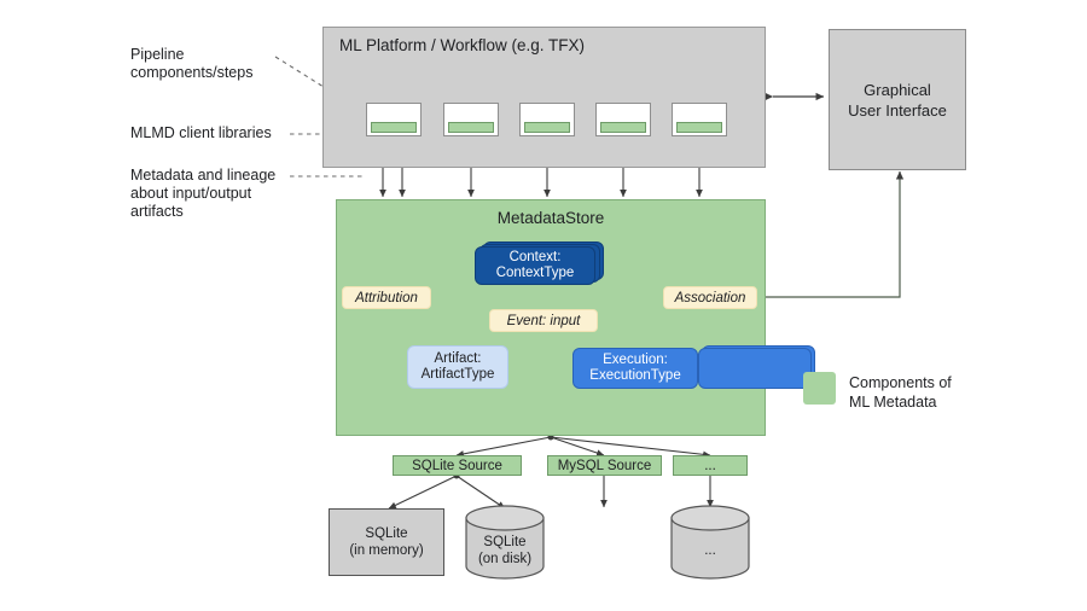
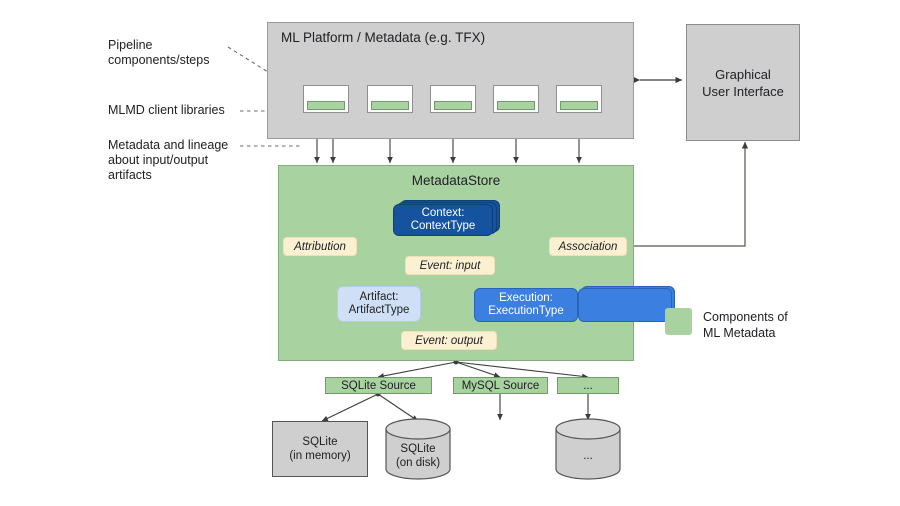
  Pipeline
  components/steps
  MLMD client libraries
  Metadata and lineage
  about input/output
  artifacts
- ML Platform / Workflow (e.g. TFX)
+ ML Platform / Metadata (e.g. TFX)
  Graphical
  User Interface
  MetadataStore
  Context:
  ContextType
  Execution:
  ExecutionType
  Artifact:
  ArtifactType
  Attribution
  Association
  Event: input
+ Event: output
  SQLite Source
  MySQL Source
  ...
  SQLite
  (in memory)
  SQLite
  (on disk)
  ...
  Components of
  ML Metadata
